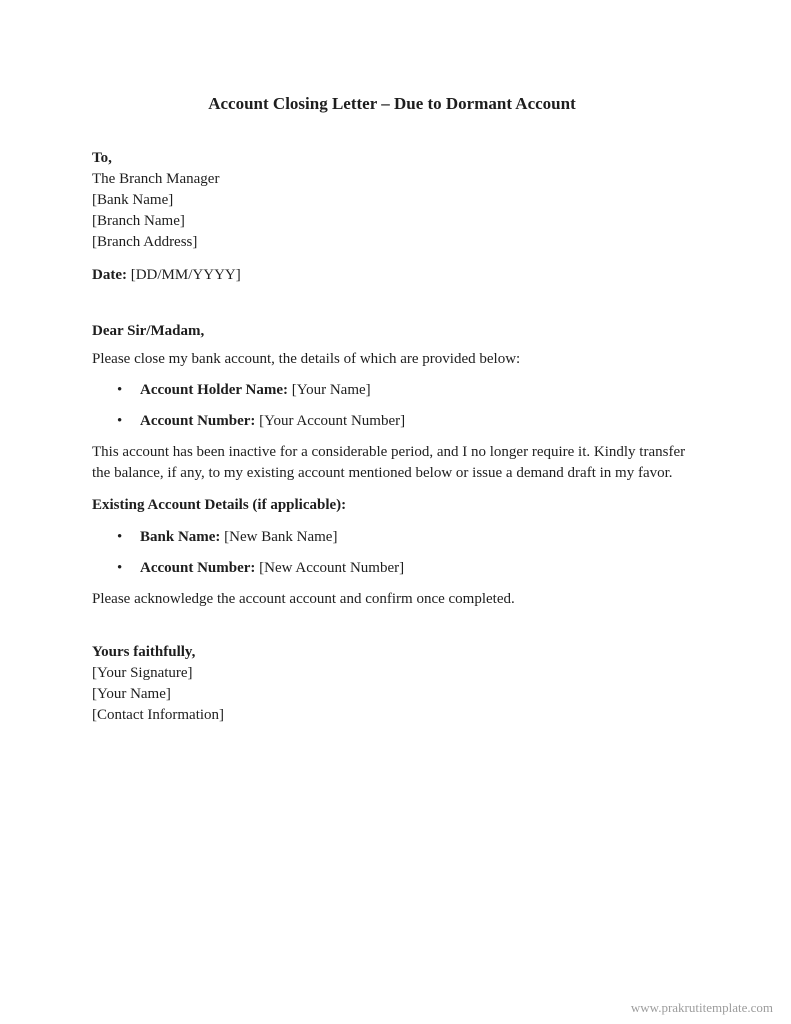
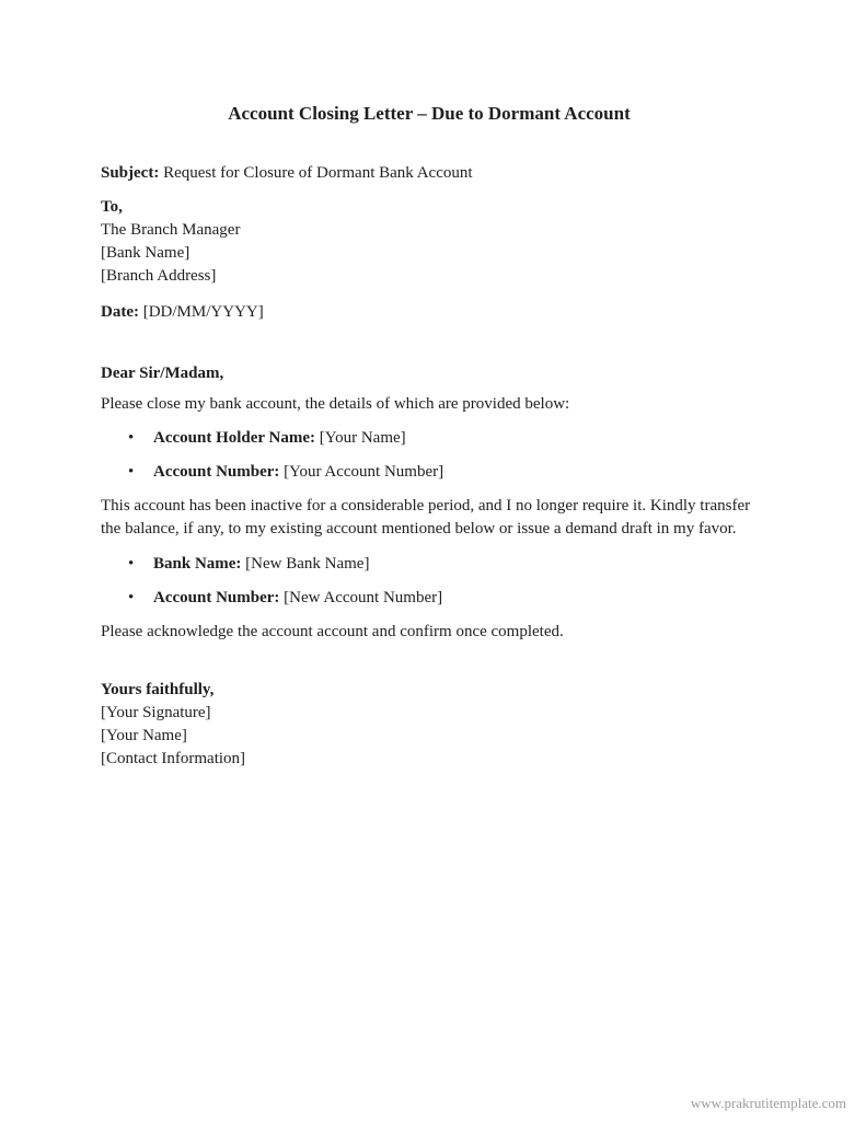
  Account Closing Letter – Due to Dormant Account
+ Subject: Request for Closure of Dormant Bank Account
  To,
  The Branch Manager
  [Bank Name]
- [Branch Name]
  [Branch Address]
  Date: [DD/MM/YYYY]
  Dear Sir/Madam,
  Please close my bank account, the details of which are provided below:
  •
  Account Holder Name: [Your Name]
  •
  Account Number: [Your Account Number]
  This account has been inactive for a considerable period, and I no longer require it. Kindly transfer the balance, if any, to my existing account mentioned below or issue a demand draft in my favor.
- Existing Account Details (if applicable):
  •
  Bank Name: [New Bank Name]
  •
  Account Number: [New Account Number]
  Please acknowledge the account account and confirm once completed.
  Yours faithfully,
  [Your Signature]
  [Your Name]
  [Contact Information]
  www.prakrutitemplate.com
